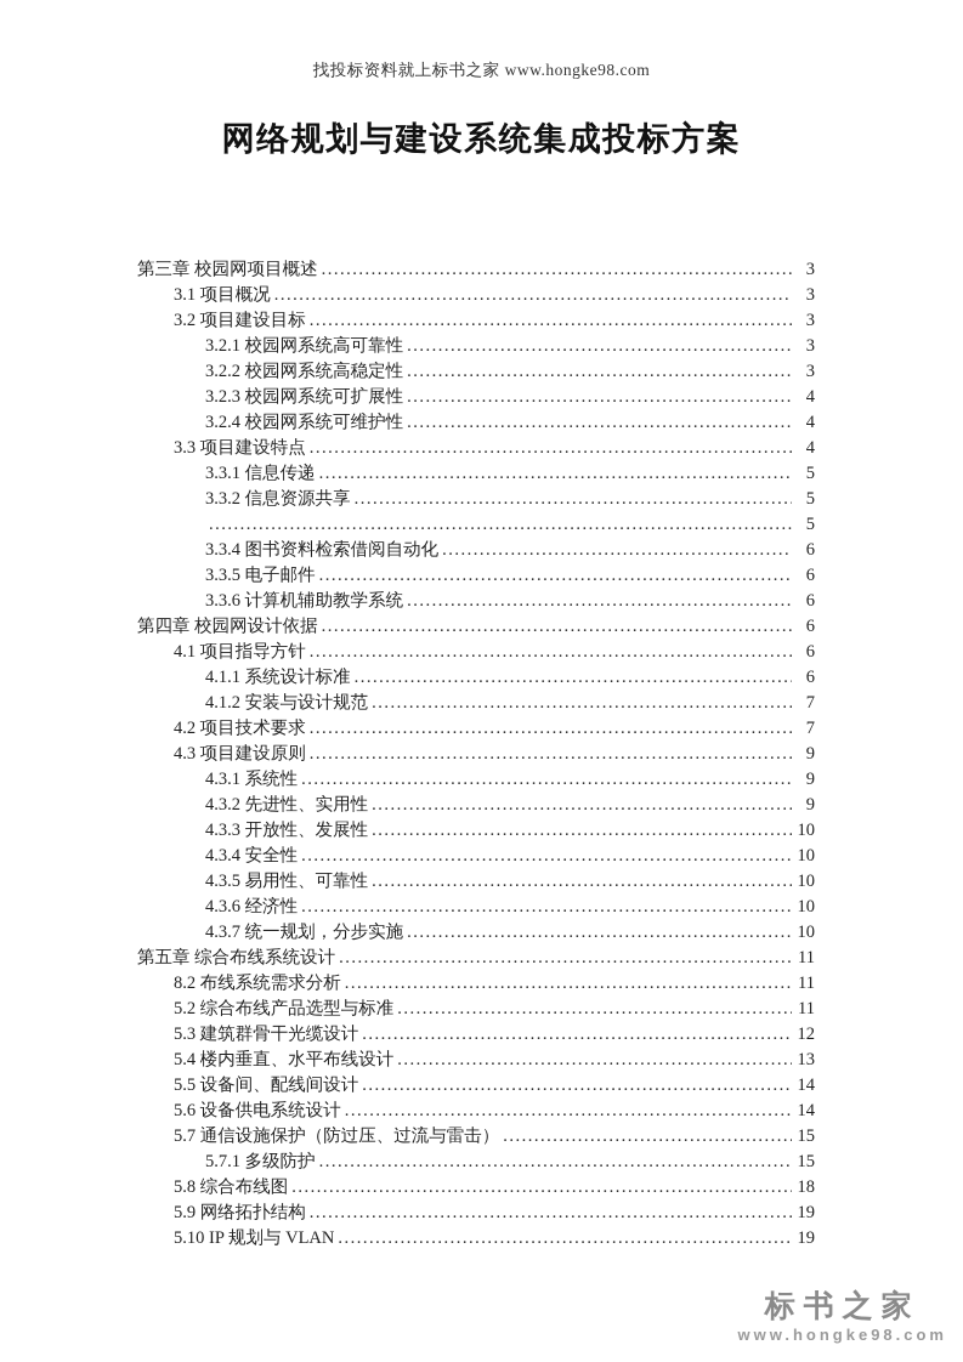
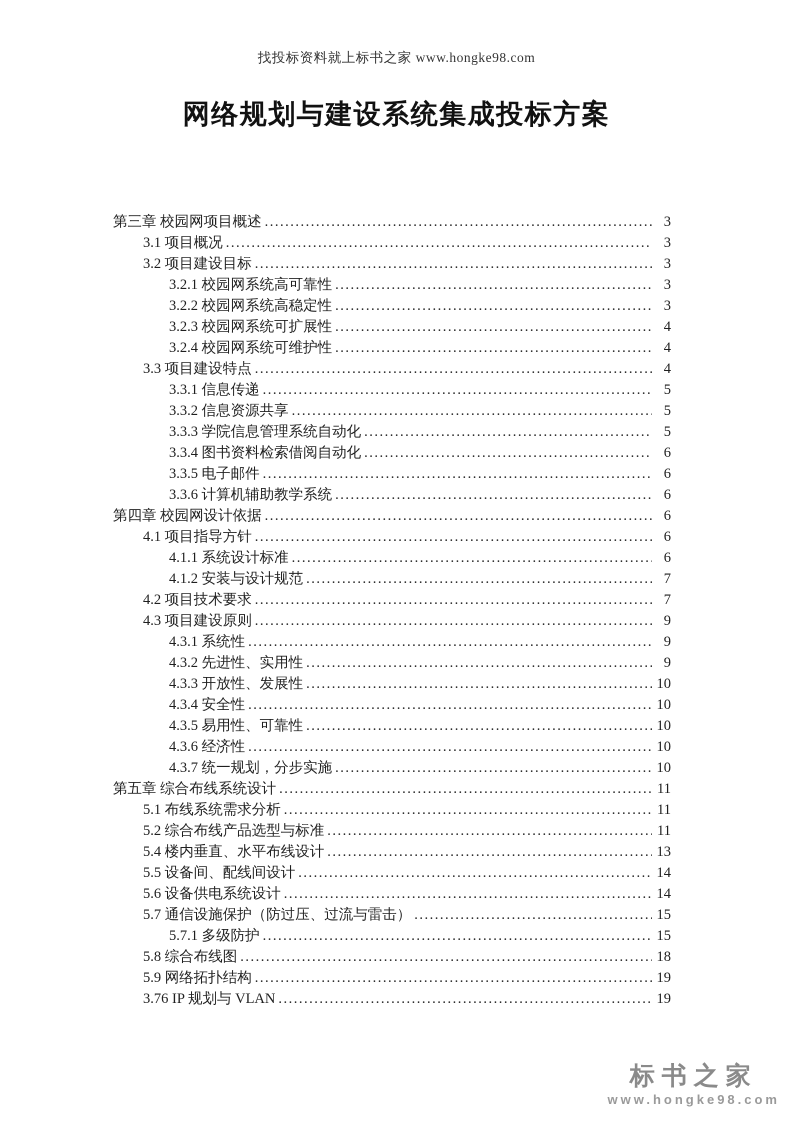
  找投标资料就上标书之家 www.hongke98.com
  网络规划与建设系统集成投标方案
  第三章 校园网项目概述
  3
  3.1 项目概况
  3
  3.2 项目建设目标
  3
  3.2.1 校园网系统高可靠性
  3
  3.2.2 校园网系统高稳定性
  3
  3.2.3 校园网系统可扩展性
  4
  3.2.4 校园网系统可维护性
  4
  3.3 项目建设特点
  4
  3.3.1 信息传递
  5
  3.3.2 信息资源共享
  5
+ 3.3.3 学院信息管理系统自动化
  5
  3.3.4 图书资料检索借阅自动化
  6
  3.3.5 电子邮件
  6
  3.3.6 计算机辅助教学系统
  6
  第四章 校园网设计依据
  6
  4.1 项目指导方针
  6
  4.1.1 系统设计标准
  6
  4.1.2 安装与设计规范
  7
  4.2 项目技术要求
  7
  4.3 项目建设原则
  9
  4.3.1 系统性
  9
  4.3.2 先进性、实用性
  9
  4.3.3 开放性、发展性
  10
  4.3.4 安全性
  10
  4.3.5 易用性、可靠性
  10
  4.3.6 经济性
  10
  4.3.7 统一规划，分步实施
  10
  第五章 综合布线系统设计
  11
- 8.2 布线系统需求分析
+ 5.1 布线系统需求分析
  11
  5.2 综合布线产品选型与标准
  11
- 5.3 建筑群骨干光缆设计
- 12
  5.4 楼内垂直、水平布线设计
  13
  5.5 设备间、配线间设计
  14
  5.6 设备供电系统设计
  14
  5.7 通信设施保护（防过压、过流与雷击）
  15
  5.7.1 多级防护
  15
  5.8 综合布线图
  18
  5.9 网络拓扑结构
  19
- 5.10 IP 规划与 VLAN
+ 3.76 IP 规划与 VLAN
  19
  标书之家
  www.hongke98.com
